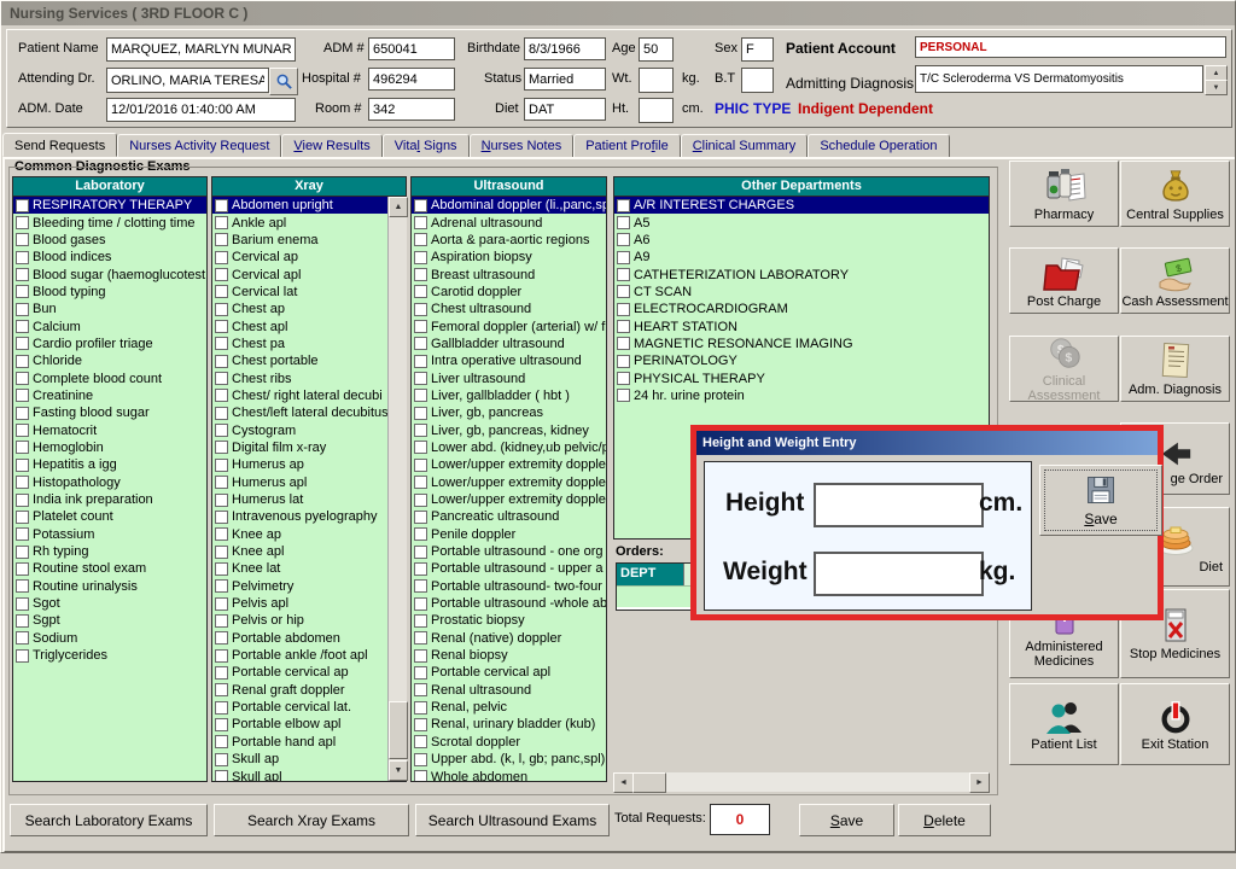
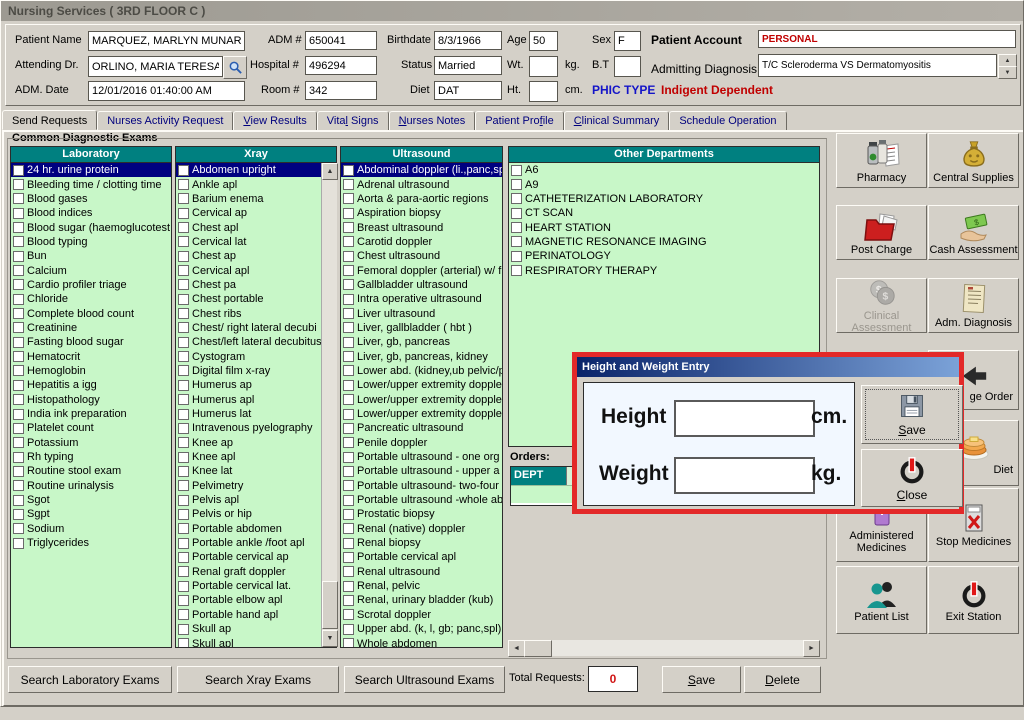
  Nursing Services ( 3RD FLOOR C )
  Patient Name
  MARQUEZ, MARLYN MUNAR
  Attending Dr.
  ORLINO, MARIA TERESA
  ADM. Date
  12/01/2016 01:40:00 AM
  ADM #
  650041
  Hospital #
  496294
  Room #
  342
  Birthdate
  8/3/1966
  Status
  Married
  Diet
  DAT
  Age
  50
  Wt.
  kg.
  Ht.
  cm.
  Sex
  F
  B.T
  Patient Account
  PERSONAL
  Admitting Diagnosis
  T/C Scleroderma VS Dermatomyositis
  PHIC TYPE
  Indigent Dependent
  Send Requests
  Nurses Activity Request
  View Results
  Vital Signs
  Nurses Notes
  Patient Profile
  Clinical Summary
  Schedule Operation
  Common Diagnostic Exams
  Laboratory
- RESPIRATORY THERAPY
+ 24 hr. urine protein
  Bleeding time / clotting time
  Blood gases
  Blood indices
  Blood sugar (haemoglucotest
  Blood typing
  Bun
  Calcium
  Cardio profiler triage
  Chloride
  Complete blood count
  Creatinine
  Fasting blood sugar
  Hematocrit
  Hemoglobin
  Hepatitis a igg
  Histopathology
  India ink preparation
  Platelet count
  Potassium
  Rh typing
  Routine stool exam
  Routine urinalysis
  Sgot
  Sgpt
  Sodium
  Triglycerides
  Xray
  Abdomen upright
  Ankle apl
  Barium enema
  Cervical ap
- Cervical apl
+ Chest apl
  Cervical lat
  Chest ap
- Chest apl
+ Cervical apl
  Chest pa
  Chest portable
  Chest ribs
  Chest/ right lateral decubi
  Chest/left lateral decubitus
  Cystogram
  Digital film x-ray
  Humerus ap
  Humerus apl
  Humerus lat
  Intravenous pyelography
  Knee ap
  Knee apl
  Knee lat
  Pelvimetry
  Pelvis apl
  Pelvis or hip
  Portable abdomen
  Portable ankle /foot apl
  Portable cervical ap
  Renal graft doppler
  Portable cervical lat.
  Portable elbow apl
  Portable hand apl
  Skull ap
  Skull apl
  Ultrasound
  Abdominal doppler (li.,panc,sp
  Adrenal ultrasound
  Aorta & para-aortic regions
  Aspiration biopsy
  Breast ultrasound
  Carotid doppler
  Chest ultrasound
  Femoral doppler (arterial) w/ f
  Gallbladder ultrasound
  Intra operative ultrasound
  Liver ultrasound
  Liver, gallbladder ( hbt )
  Liver, gb, pancreas
  Liver, gb, pancreas, kidney
  Lower abd. (kidney,ub pelvic/p
  Lower/upper extremity dopple
  Lower/upper extremity dopple
  Lower/upper extremity dopple
  Pancreatic ultrasound
  Penile doppler
  Portable ultrasound - one org
  Portable ultrasound - upper a
  Portable ultrasound- two-four
  Portable ultrasound -whole ab
  Prostatic biopsy
  Renal (native) doppler
  Renal biopsy
  Portable cervical apl
  Renal ultrasound
  Renal, pelvic
  Renal, urinary bladder (kub)
  Scrotal doppler
  Upper abd. (k, l, gb; panc,spl)
  Whole abdomen
  Other Departments
- A/R INTEREST CHARGES
- A5
  A6
  A9
  CATHETERIZATION LABORATORY
  CT SCAN
- ELECTROCARDIOGRAM
  HEART STATION
  MAGNETIC RESONANCE IMAGING
  PERINATOLOGY
- PHYSICAL THERAPY
- 24 hr. urine protein
+ RESPIRATORY THERAPY
  Orders:
  DEPT
  Pharmacy
  Central Supplies
  Post Charge
  Cash Assessment
  $
  $
  Clinical Assessment
  Adm. Diagnosis
  ge Order
  Diet
  Administered Medicines
  Stop Medicines
  Patient List
  Exit Station
  Search Laboratory Exams
  Search Xray Exams
  Search Ultrasound Exams
  Total Requests:
  0
  Save
  Delete
  Height and Weight Entry
  Height
  cm.
  Weight
  kg.
  Save
+ Close
